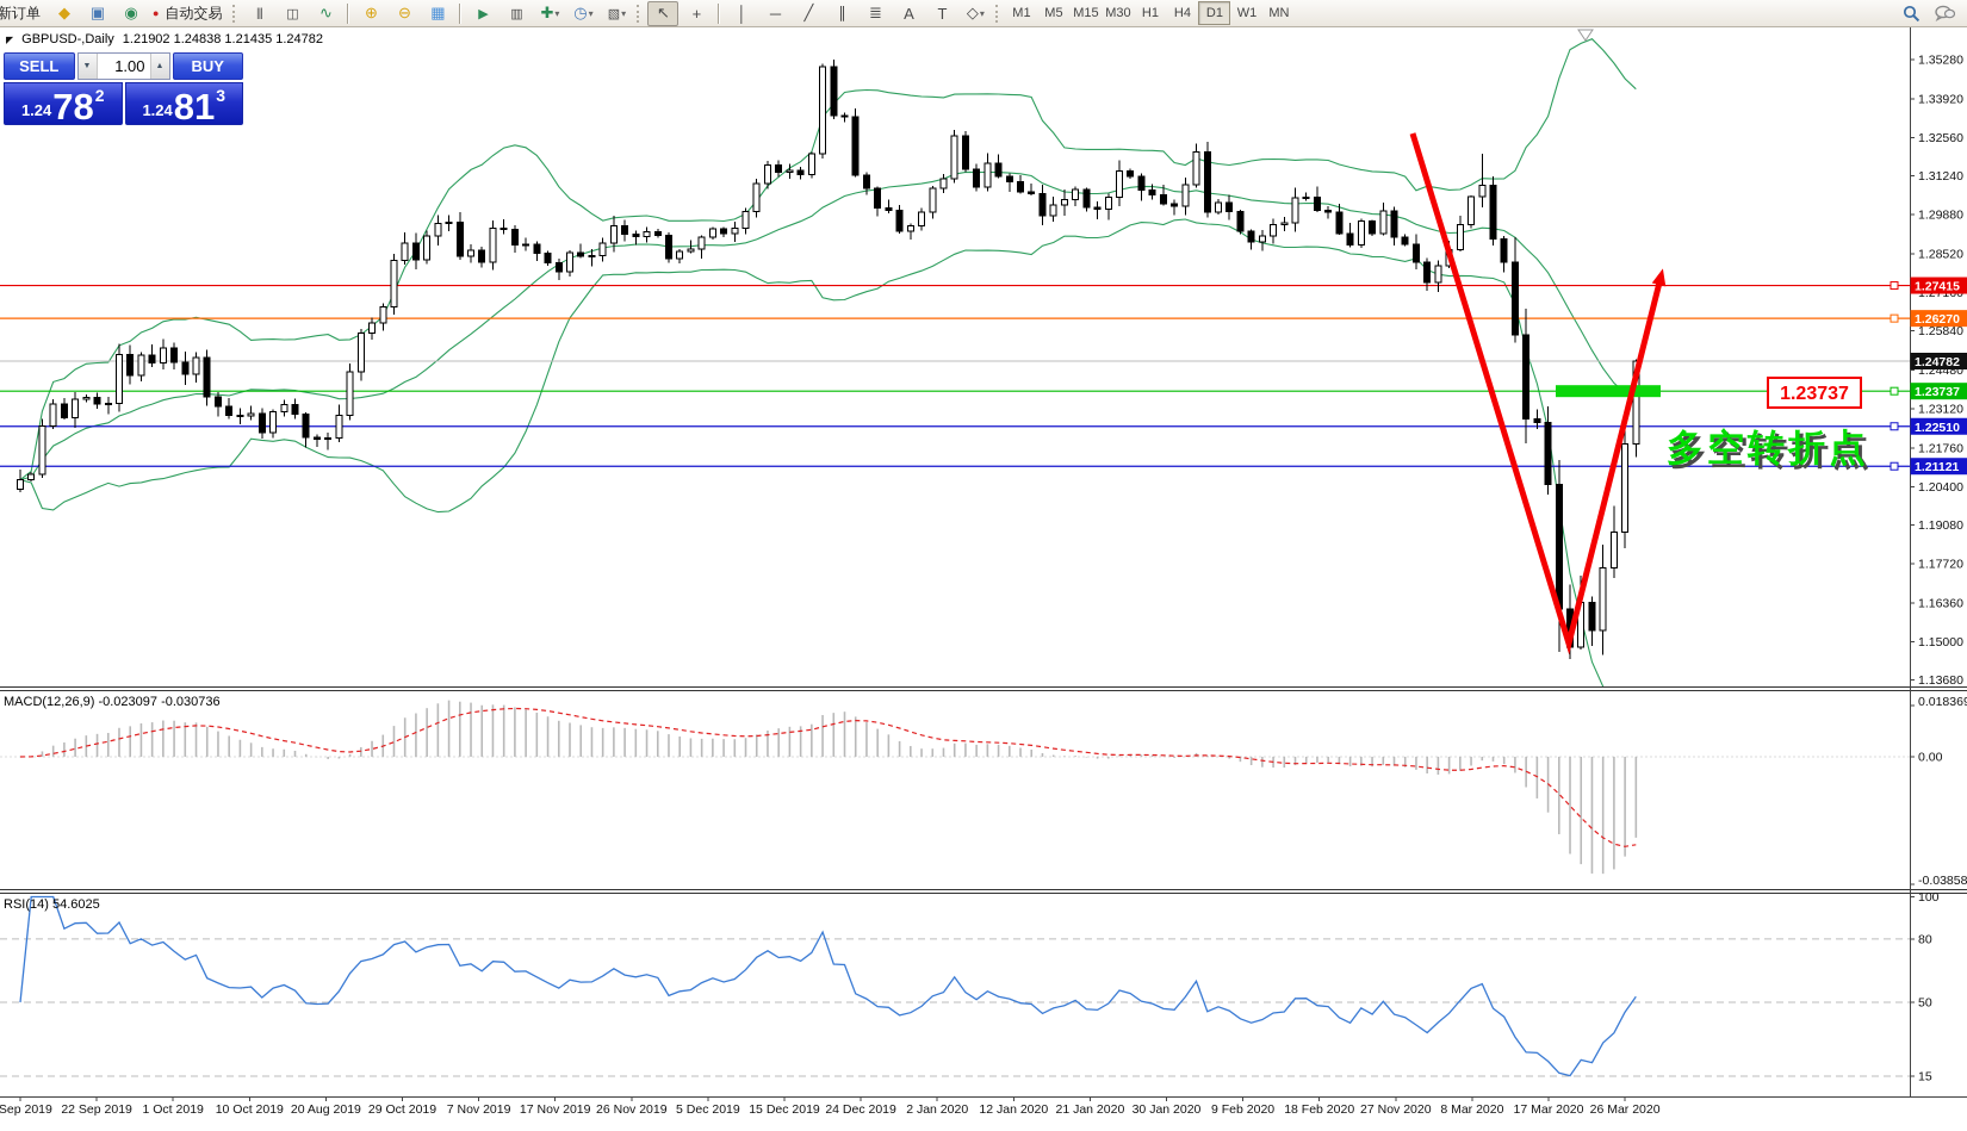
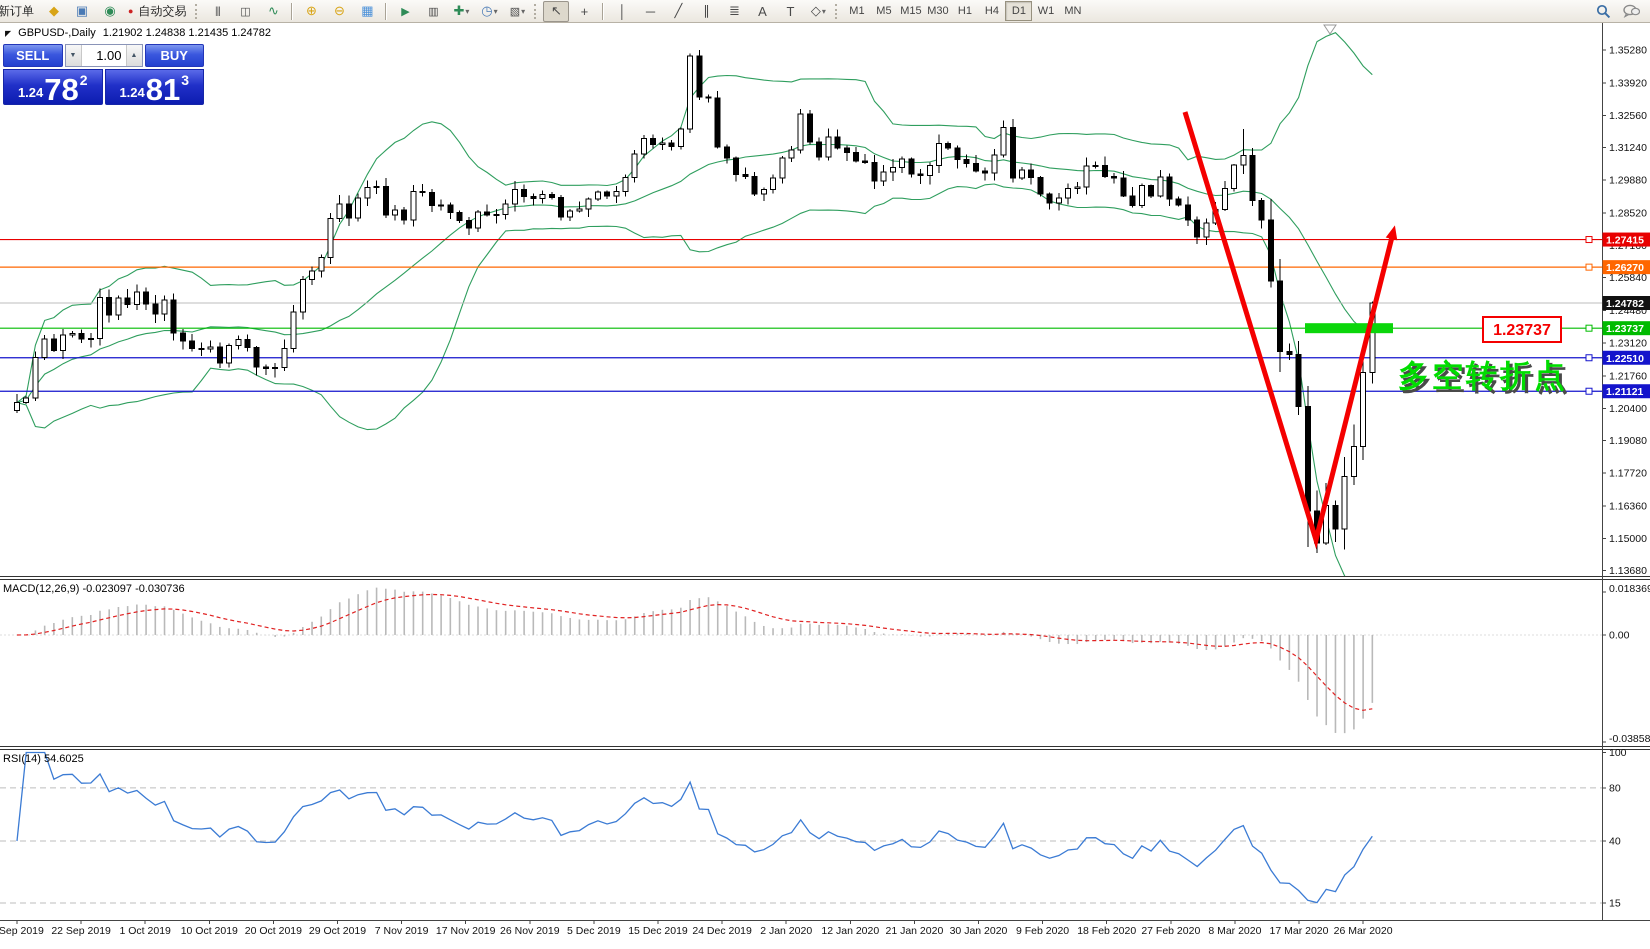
  新订单
  ◆
  ▣
  ◉
  ●
  自动交易
  |||
  ◫
  ∿
  ⊕
  ⊖
  ▦
  ▶
  ▥
  ✚
  ▾
  ◷
  ▾
  ▧
  ▾
  ↖
  +
  │
  ─
  ╱
  ∥
  ≣
  A
  T
  ◇
  ▾
  M1
  M5
  M15
  M30
  H1
  H4
  D1
  W1
  MN
  ◤
  GBPUSD-,Daily
  1.21902 1.24838 1.21435 1.24782
  SELL
  1.00
  BUY
  1.24
  78
  2
  1.24
  81
  3
  MACD(12,26,9) -0.023097 -0.030736
  RSI(14) 54.6025
  1.23737
  多空转折点
  1.35280
  1.33920
  1.32560
  1.31240
  1.29880
  1.28520
  1.25840
  1.24480
  1.23120
  1.21760
  1.20400
  1.19080
  1.17720
  1.16360
  1.15000
  1.13680
  1.27415
  1.26270
  1.23737
  1.22510
  1.21121
  1.24782
  0.01836
  0.00
  -0.03858
  100
  80
- 50
+ 40
  15
  Sep 2019
  22 Sep 2019
  1 Oct 2019
  10 Oct 2019
- 20 Aug 2019
+ 20 Oct 2019
  29 Oct 2019
  7 Nov 2019
  17 Nov 2019
  26 Nov 2019
  5 Dec 2019
  15 Dec 2019
  24 Dec 2019
  2 Jan 2020
  12 Jan 2020
  21 Jan 2020
  30 Jan 2020
  9 Feb 2020
  18 Feb 2020
- 27 Nov 2020
+ 27 Feb 2020
  8 Mar 2020
  17 Mar 2020
  26 Mar 2020
